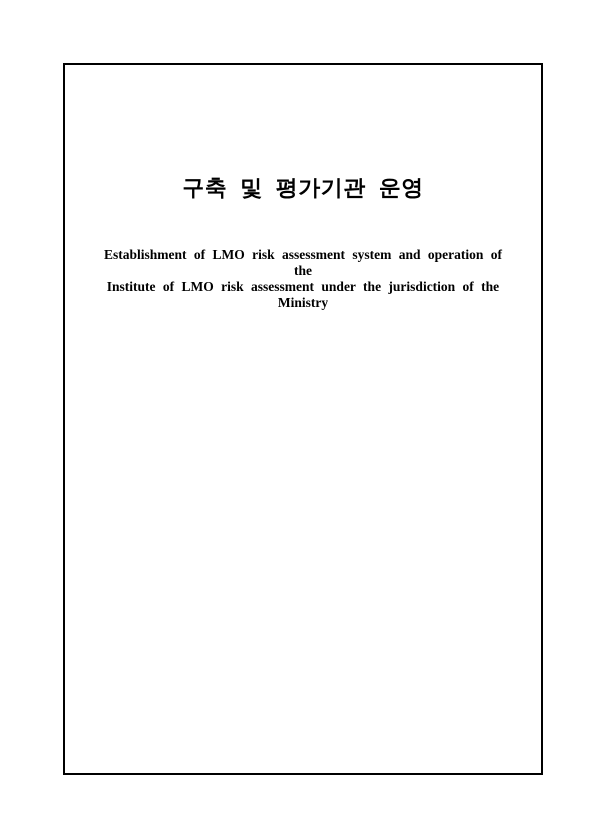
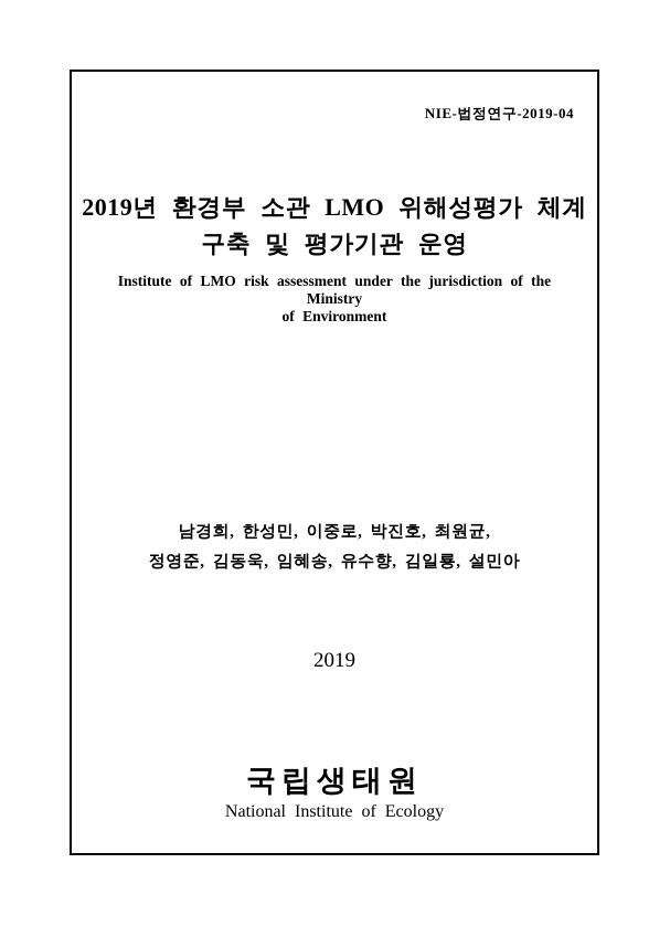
+ NIE-법정연구-2019-04
+ 2019년 환경부 소관 LMO 위해성평가 체계
  구축 및 평가기관 운영
- Establishment of LMO risk assessment system and operation of the
  Institute of LMO risk assessment under the jurisdiction of the Ministry
+ of Environment
+ 남경희, 한성민, 이중로, 박진호, 최원균,
+ 정영준, 김동욱, 임혜송, 유수향, 김일룡, 설민아
+ 2019
+ 국립생태원
+ National Institute of Ecology
